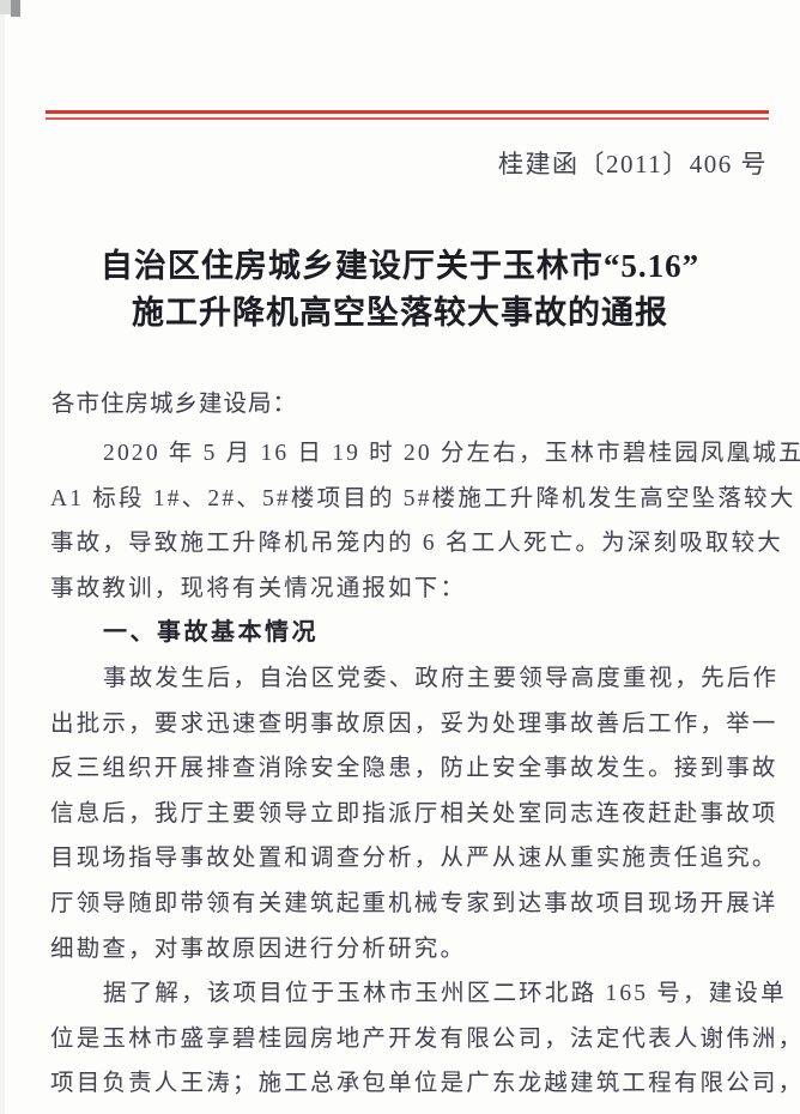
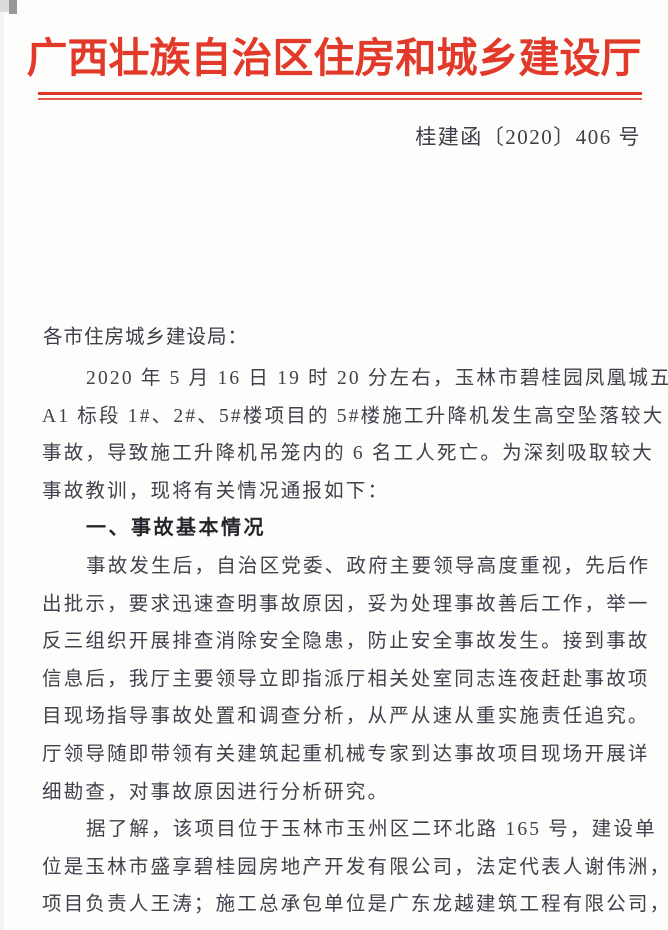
+ 广西壮族自治区住房和城乡建设厅
- 桂建函〔2011〕406 号
+ 桂建函〔2020〕406 号
- 自治区住房城乡建设厅关于玉林市“5.16”
- 施工升降机高空坠落较大事故的通报
  各市住房城乡建设局：
  2020 年 5 月 16 日 19 时 20 分左右，玉林市碧桂园凤凰城五
  A1 标段 1#、2#、5#楼项目的 5#楼施工升降机发生高空坠落较大
  事故，导致施工升降机吊笼内的 6 名工人死亡。为深刻吸取较大
  事故教训，现将有关情况通报如下：
  一、事故基本情况
  事故发生后，自治区党委、政府主要领导高度重视，先后作
  出批示，要求迅速查明事故原因，妥为处理事故善后工作，举一
  反三组织开展排查消除安全隐患，防止安全事故发生。接到事故
  信息后，我厅主要领导立即指派厅相关处室同志连夜赶赴事故项
  目现场指导事故处置和调查分析，从严从速从重实施责任追究。
  厅领导随即带领有关建筑起重机械专家到达事故项目现场开展详
  细勘查，对事故原因进行分析研究。
  据了解，该项目位于玉林市玉州区二环北路 165 号，建设单
  位是玉林市盛享碧桂园房地产开发有限公司，法定代表人谢伟洲，
  项目负责人王涛；施工总承包单位是广东龙越建筑工程有限公司，
